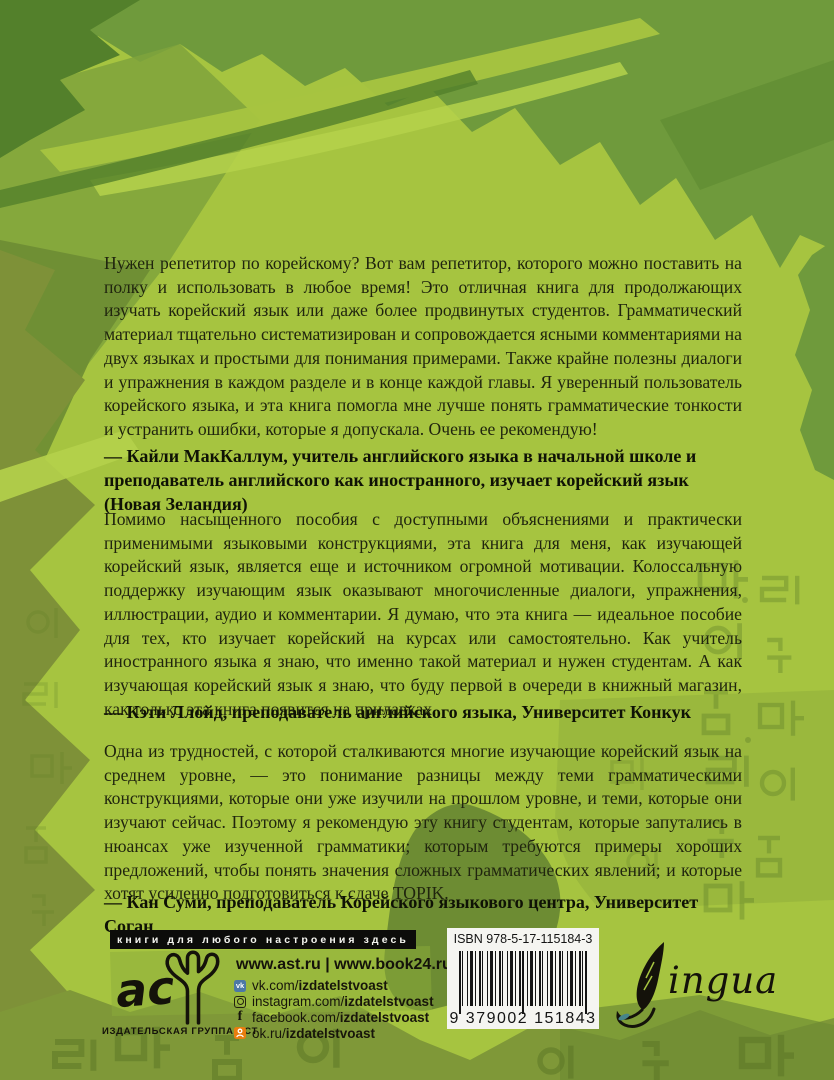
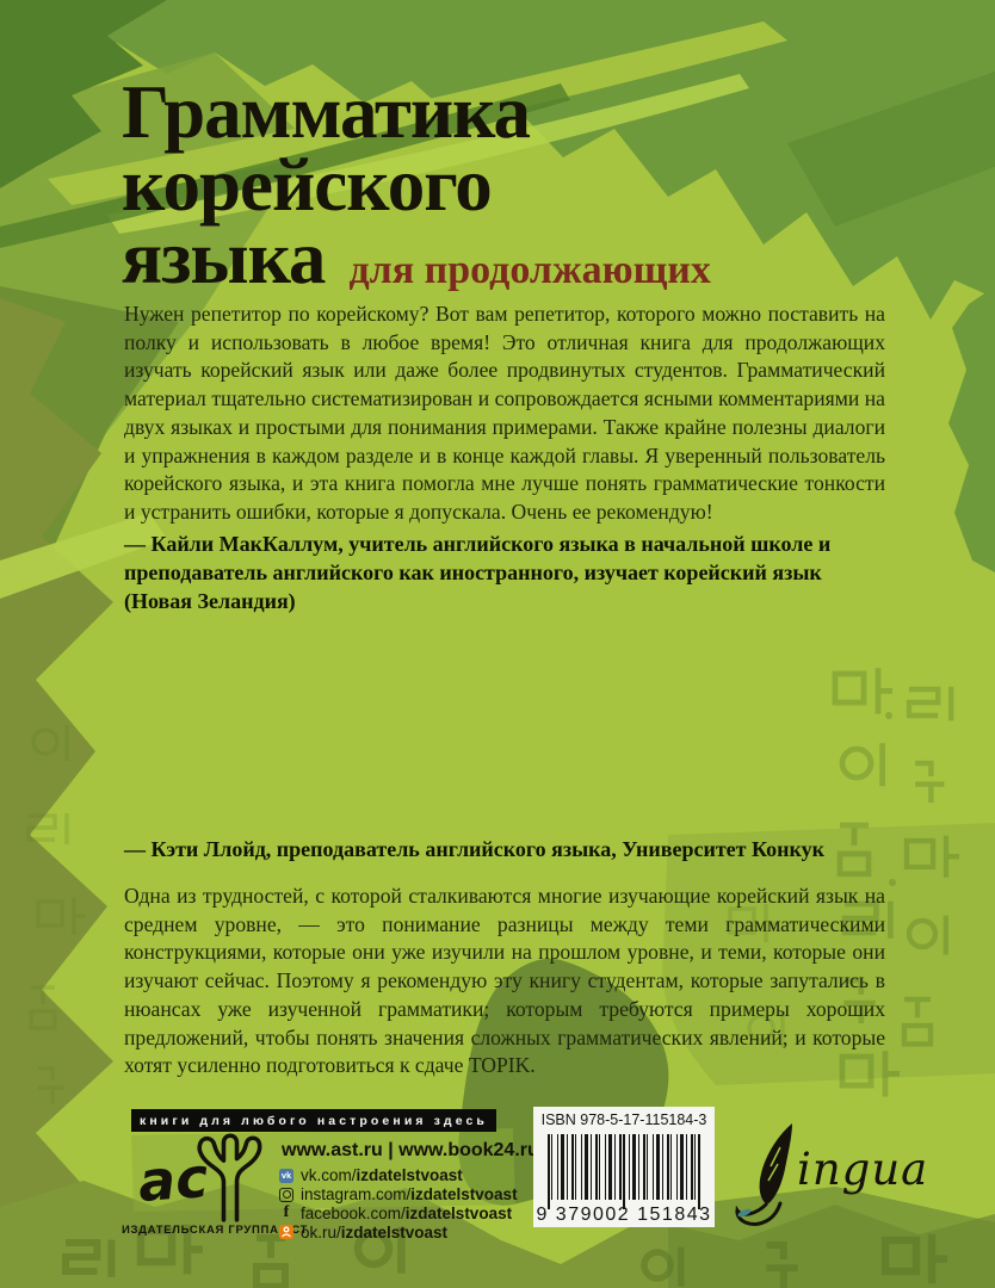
+ Грамматика
+ корейского
+ языка для продолжающих
  Нужен репетитор по корейскому? Вот вам репетитор, которого можно поставить на полку и использовать в любое время! Это отличная книга для продолжающих изучать корейский язык или даже более продвинутых студентов. Грамматический материал тщательно систематизирован и сопровождается ясными комментариями на двух языках и простыми для понимания примерами. Также крайне полезны диалоги и упражнения в каждом разделе и в конце каждой главы. Я уверенный пользователь корейского языка, и эта книга помогла мне лучше понять грамматические тонкости и устранить ошибки, которые я допускала. Очень ее рекомендую!
  — Кайли МакКаллум, учитель английского языка в начальной школе и преподаватель английского как иностранного, изучает корейский язык (Новая Зеландия)
- Помимо насыщенного пособия с доступными объяснениями и практически применимыми языковыми конструкциями, эта книга для меня, как изучающей корейский язык, является еще и источником огромной мотивации. Колоссальную поддержку изучающим язык оказывают многочисленные диалоги, упражнения, иллюстрации, аудио и комментарии. Я думаю, что эта книга — идеальное пособие для тех, кто изучает корейский на курсах или самостоятельно. Как учитель иностранного языка я знаю, что именно такой материал и нужен студентам. А как изучающая корейский язык я знаю, что буду первой в очереди в книжный магазин, как только эта книга появится на прилавках.
  — Кэти Ллойд, преподаватель английского языка, Университет Конкук
  Одна из трудностей, с которой сталкиваются многие изучающие корейский язык на среднем уровне, — это понимание разницы между теми грамматическими конструкциями, которые они уже изучили на прошлом уровне, и теми, которые они изучают сейчас. Поэтому я рекомендую эту книгу студентам, которые запутались в нюансах уже изученной грамматики; которым требуются примеры хороших предложений, чтобы понять значения сложных грамматических явлений; и которые хотят усиленно подготовиться к сдаче TOPIK.
- — Кан Суми, преподаватель Корейского языкового центра, Университет Соган
  книги для любого настроения здесь
  ИЗДАТЕЛЬСКАЯ ГРУППАСТ
  www.ast.ru | www.book24.r
  vk
  vk.com/
  izdatelstvoast
  instagram.com/
  izdatelstvoast
  f
  facebook.com/
  izdatelstvoast
  ok.ru/
  izdatelstvoast
  ISBN 978-5-17-115184-3
  9 379002 151843
  ingua
